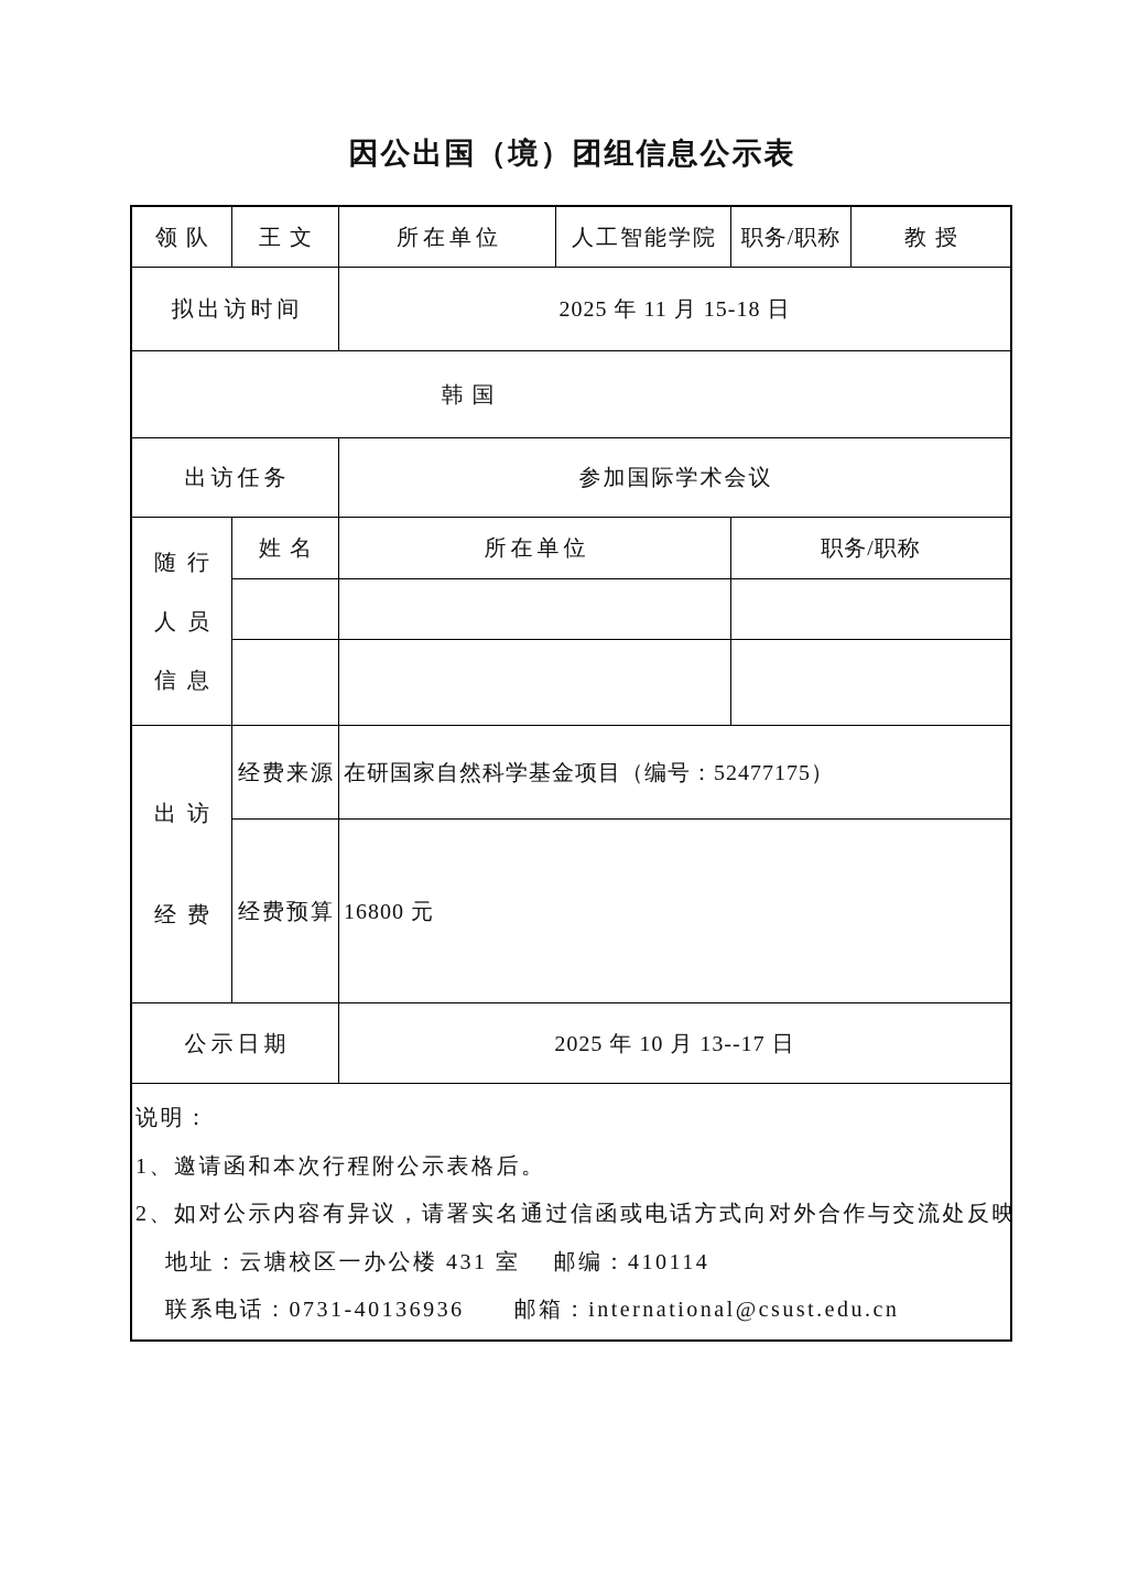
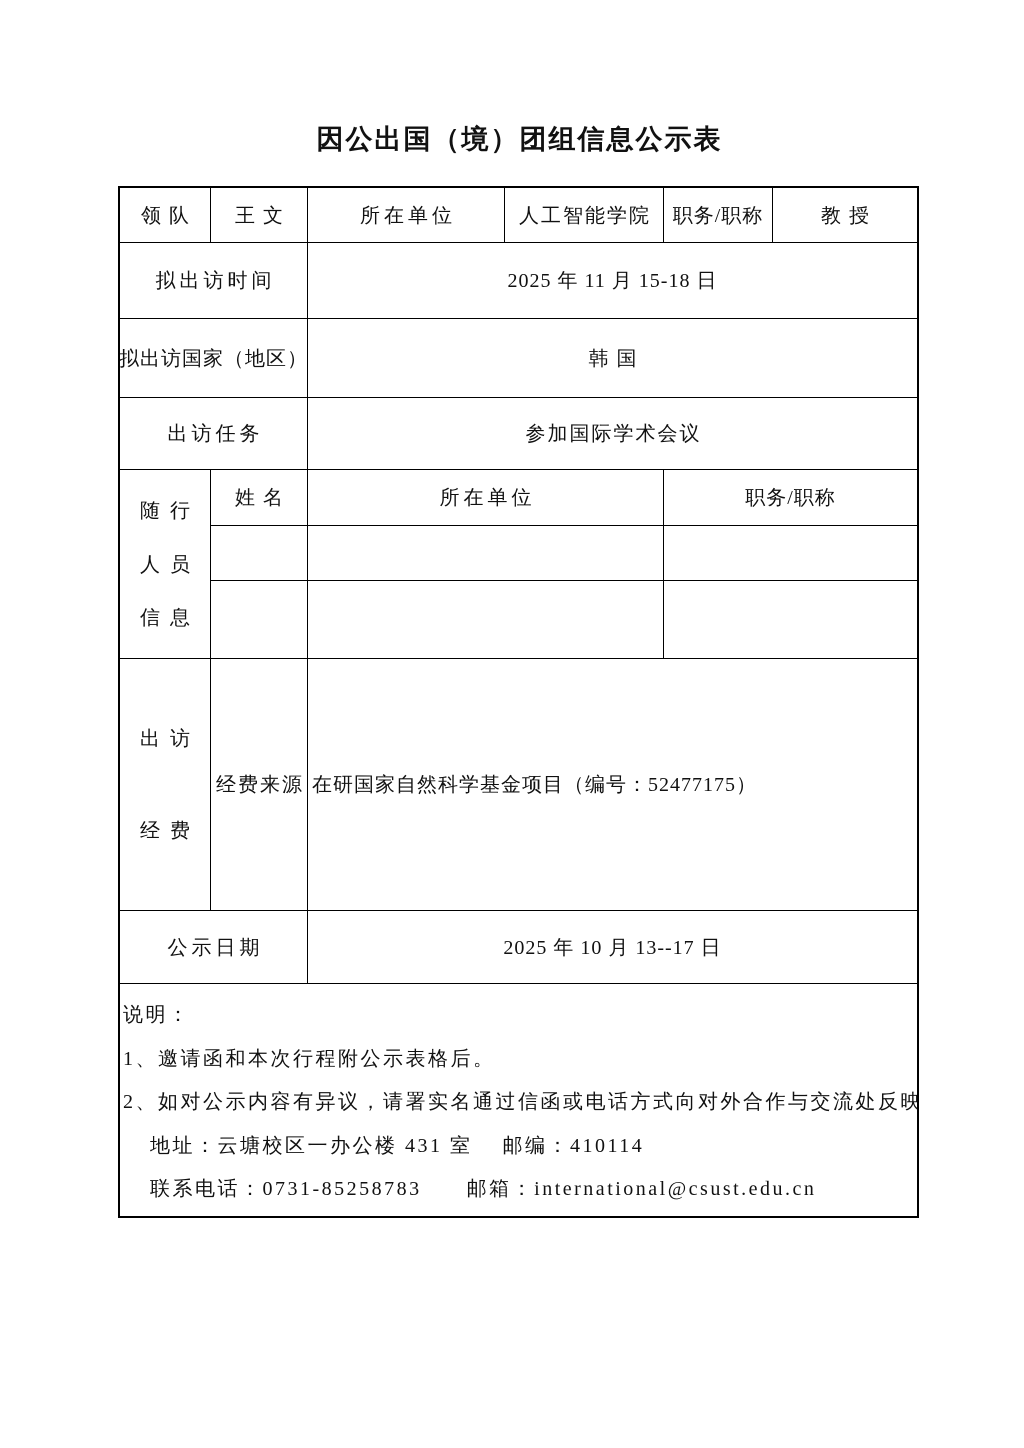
  因公出国（境）团组信息公示表
  领队
  王文
  所在单位
  人工智能学院
  职务/职称
  教授
  拟出访时间
  2025 年 11 月 15-18 日
+ 拟出访国家（地区）
  韩国
  出访任务
  参加国际学术会议
  随行
  人员
  信息
  姓名
  所在单位
  职务/职称
  出访
  经费
  经费来源
  在研国家自然科学基金项目（编号：52477175）
- 经费预算
- 16800 元
  公示日期
  2025 年 10 月 13--17 日
  说明：
  1、邀请函和本次行程附公示表格后。
  2、如对公示内容有异议，请署实名通过信函或电话方式向对外合作与交流处反映
  地址：云塘校区一办公楼 431 室 邮编：410114
- 联系电话：0731-40136936 邮箱：international@csust.edu.cn
+ 联系电话：0731-85258783 邮箱：international@csust.edu.cn
